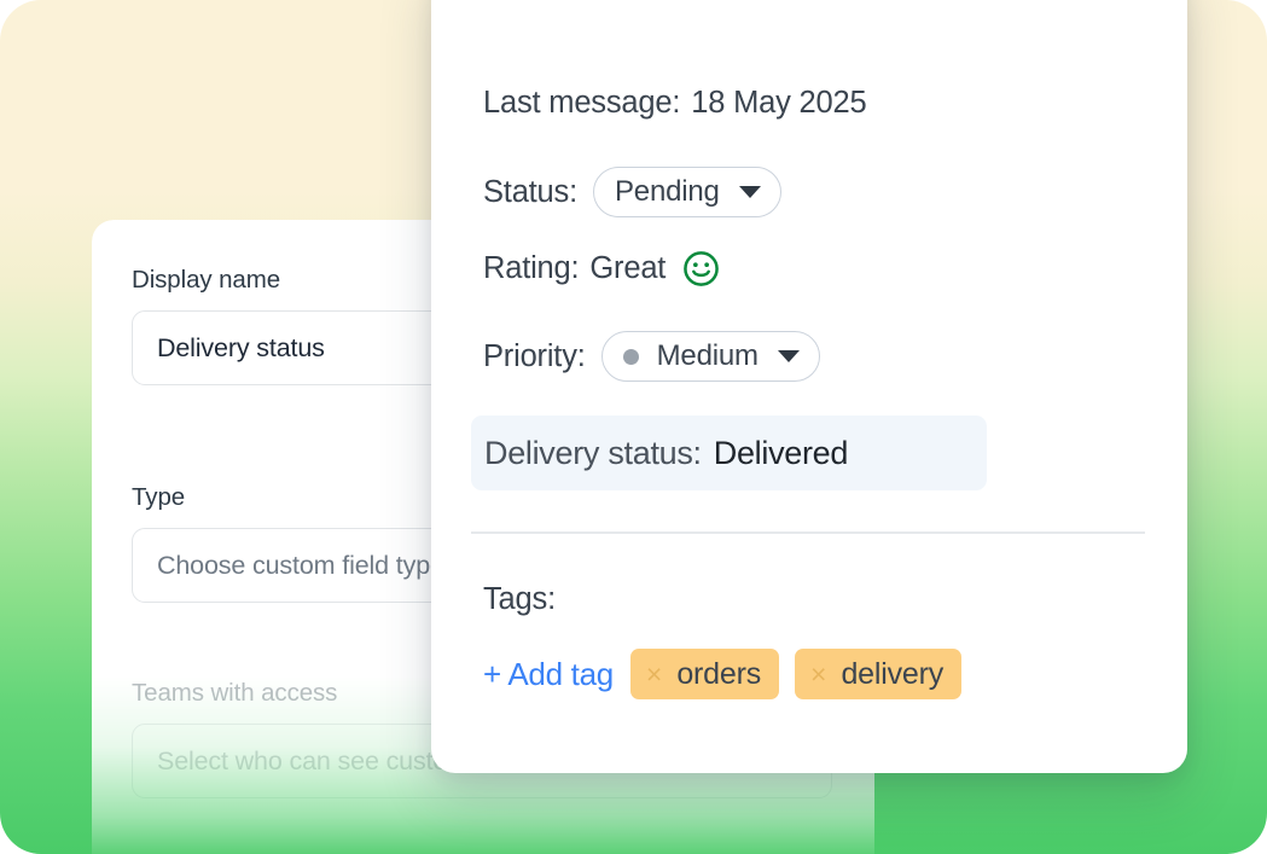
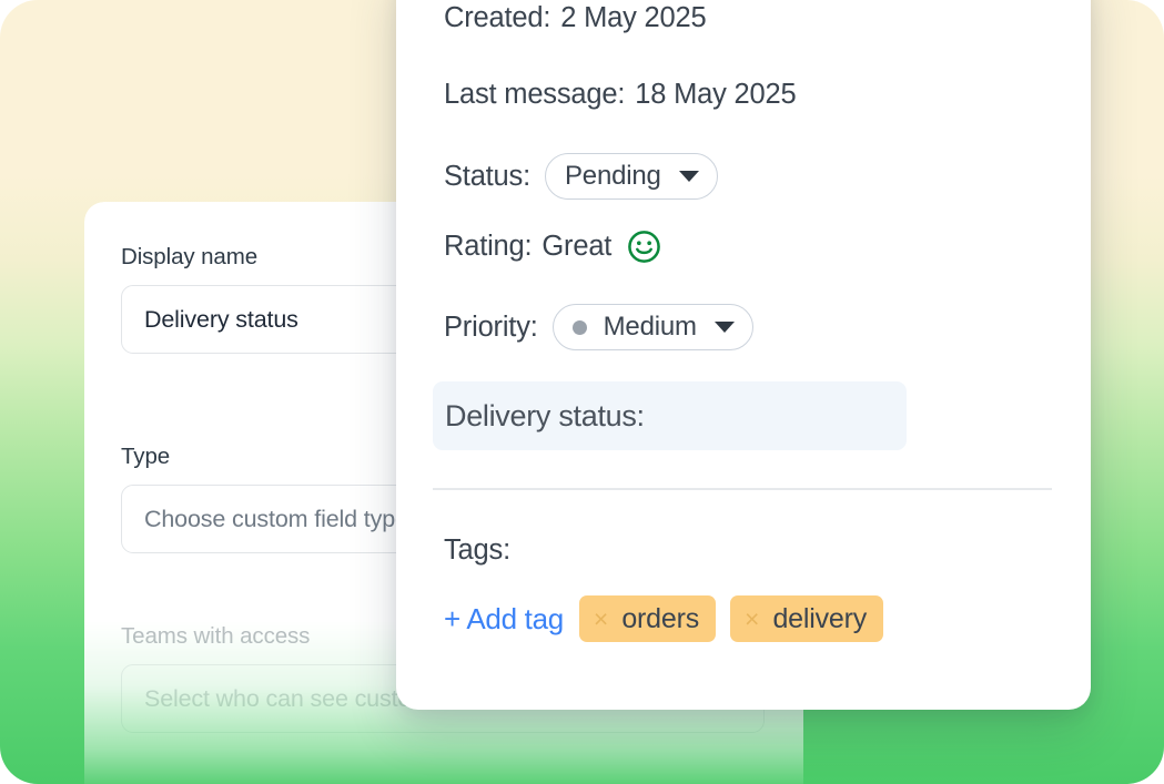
  Display name
  Delivery status
  Type
  Choose custom field typ
  Teams with access
+ Created:
+ 2 May 2025
  Last message:
  18 May 2025
  Status:
  Pending
  Rating:
  Great
  Priority:
  Medium
  Delivery status:
- Delivered
  Tags:
  + Add tag
  ×
  orders
  ×
  delivery
